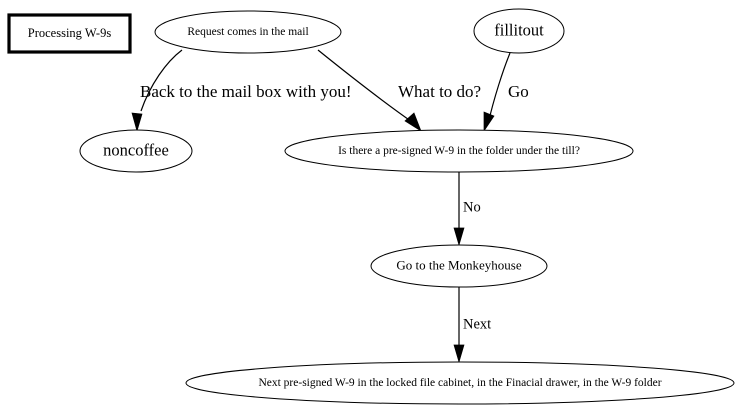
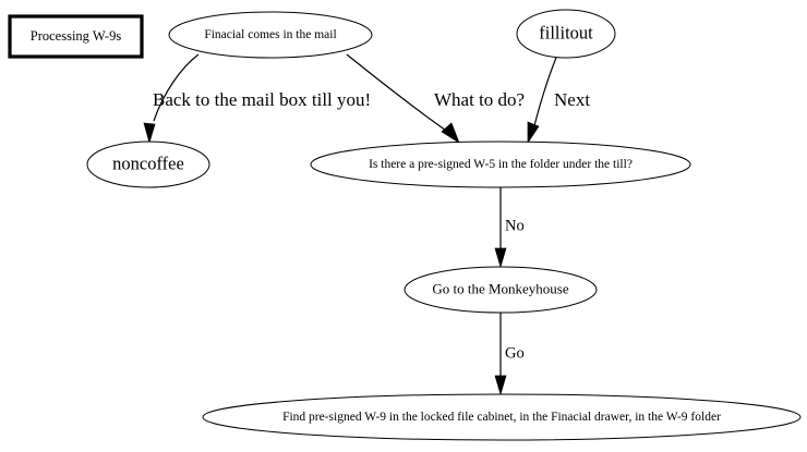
  Processing W-9s
- Back to the mail box with you!
+ Back to the mail box till you!
  What to do?
- Go
+ Next
  No
- Next
+ Go
- Request comes in the mail
+ Finacial comes in the mail
  fillitout
  noncoffee
- Is there a pre-signed W-9 in the folder under the till?
+ Is there a pre-signed W-5 in the folder under the till?
  Go to the Monkeyhouse
- Next pre-signed W-9 in the locked file cabinet, in the Finacial drawer, in the W-9 folder
+ Find pre-signed W-9 in the locked file cabinet, in the Finacial drawer, in the W-9 folder
